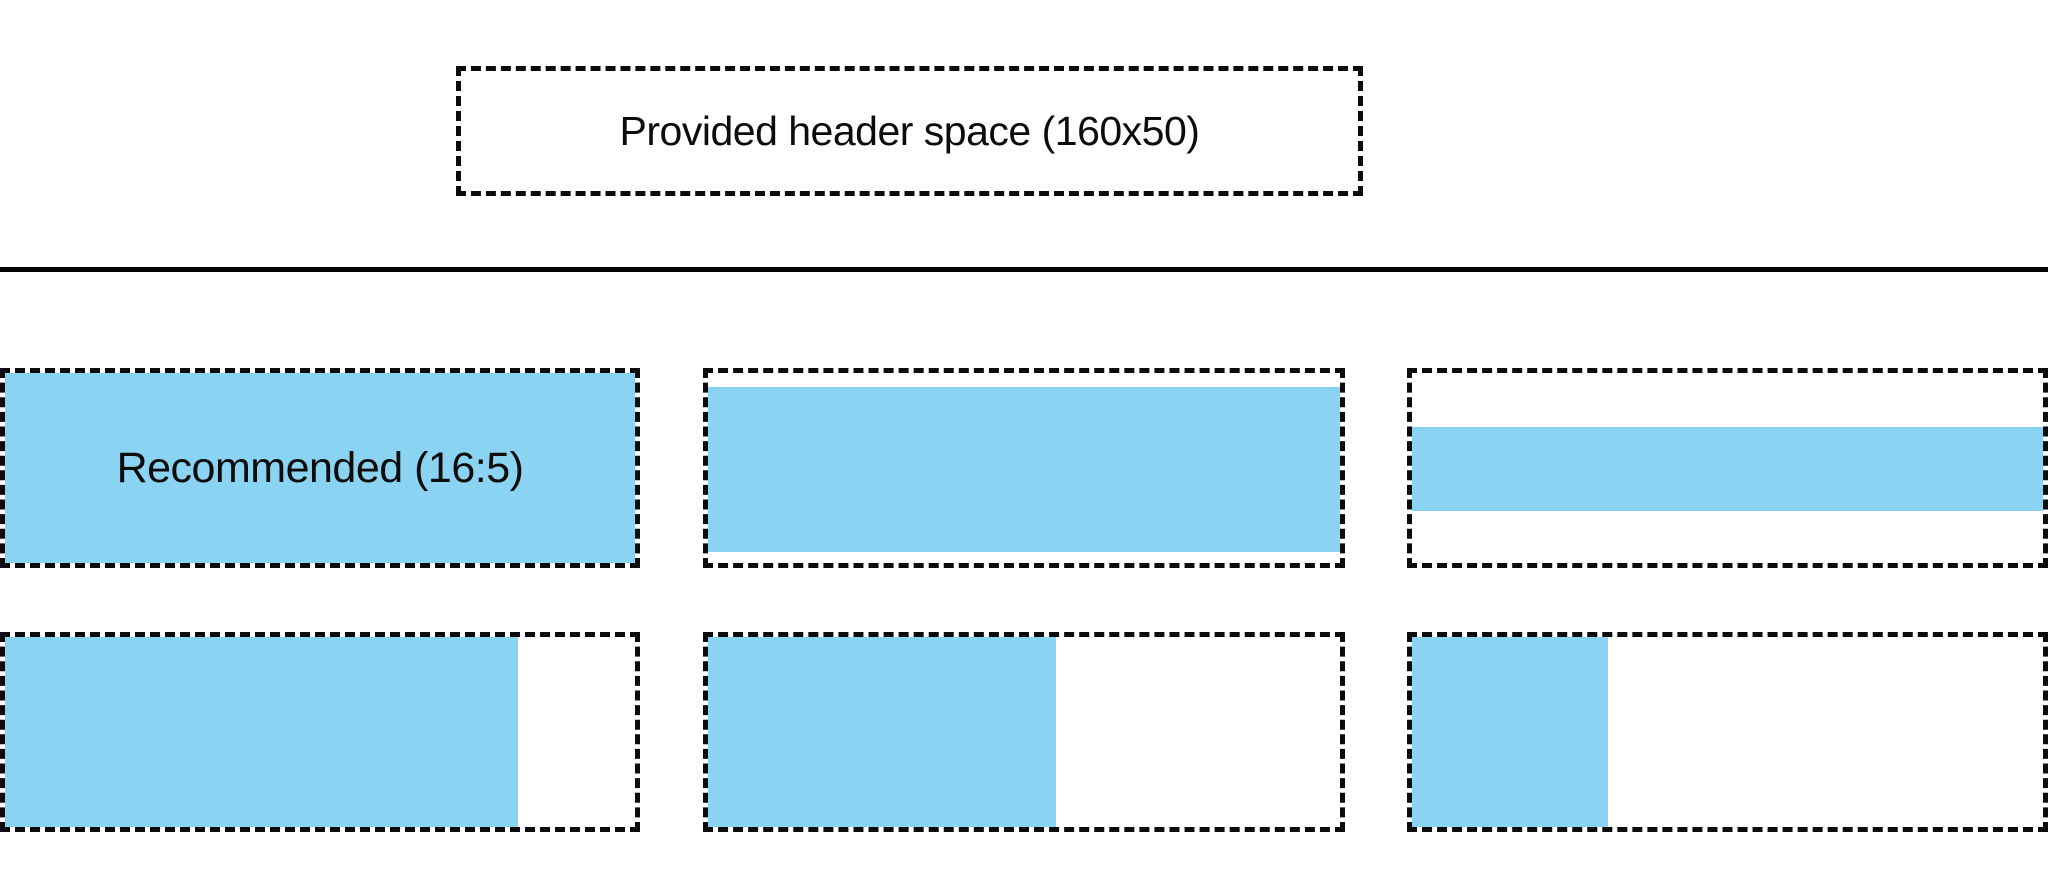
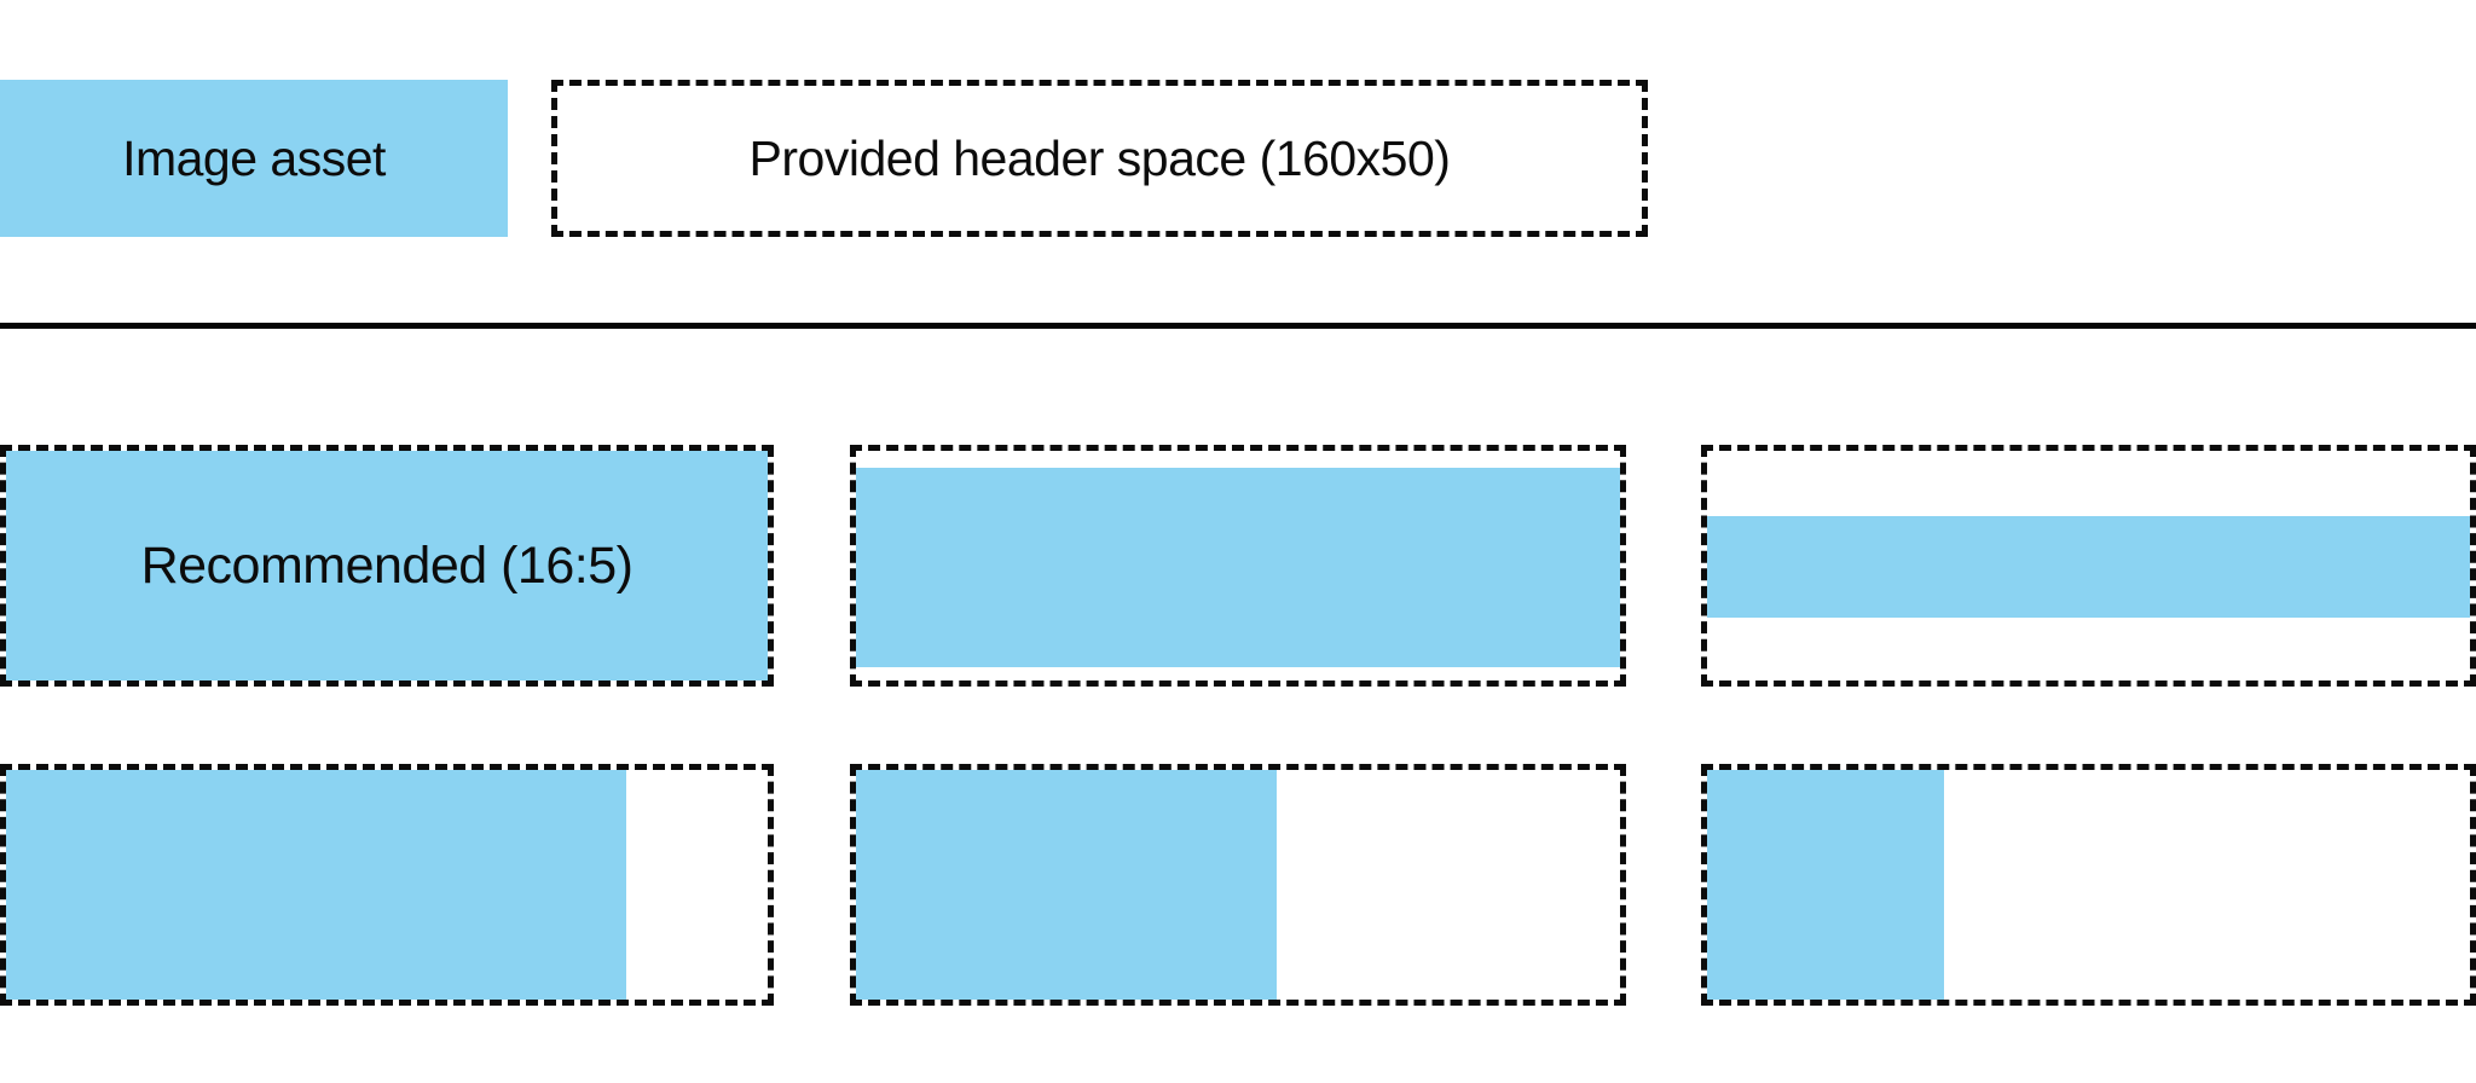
+ Image asset
  Provided header space (160x50)
  Recommended (16:5)
